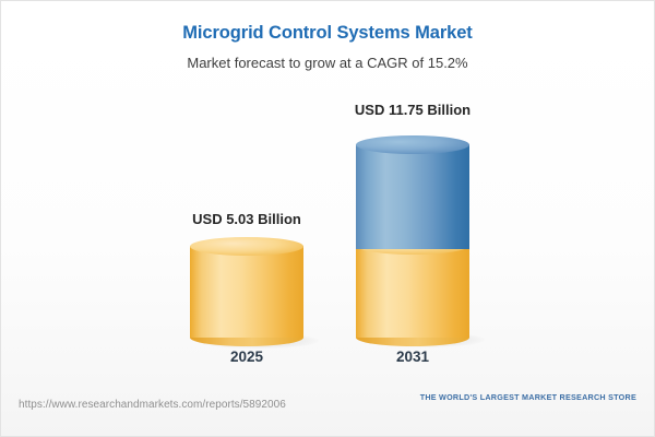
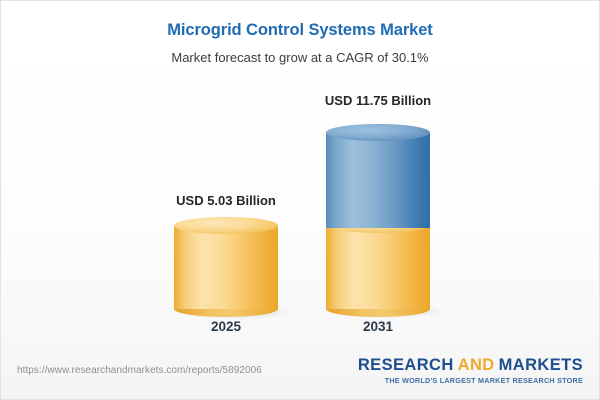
  Microgrid Control Systems Market
- Market forecast to grow at a CAGR of 15.2%
+ Market forecast to grow at a CAGR of 30.1%
  USD 5.03 Billion
  2025
  USD 11.75 Billion
  2031
  https://www.researchandmarkets.com/reports/5892006
+ RESEARCH AND MARKETS
  THE WORLD'S LARGEST MARKET RESEARCH STORE
